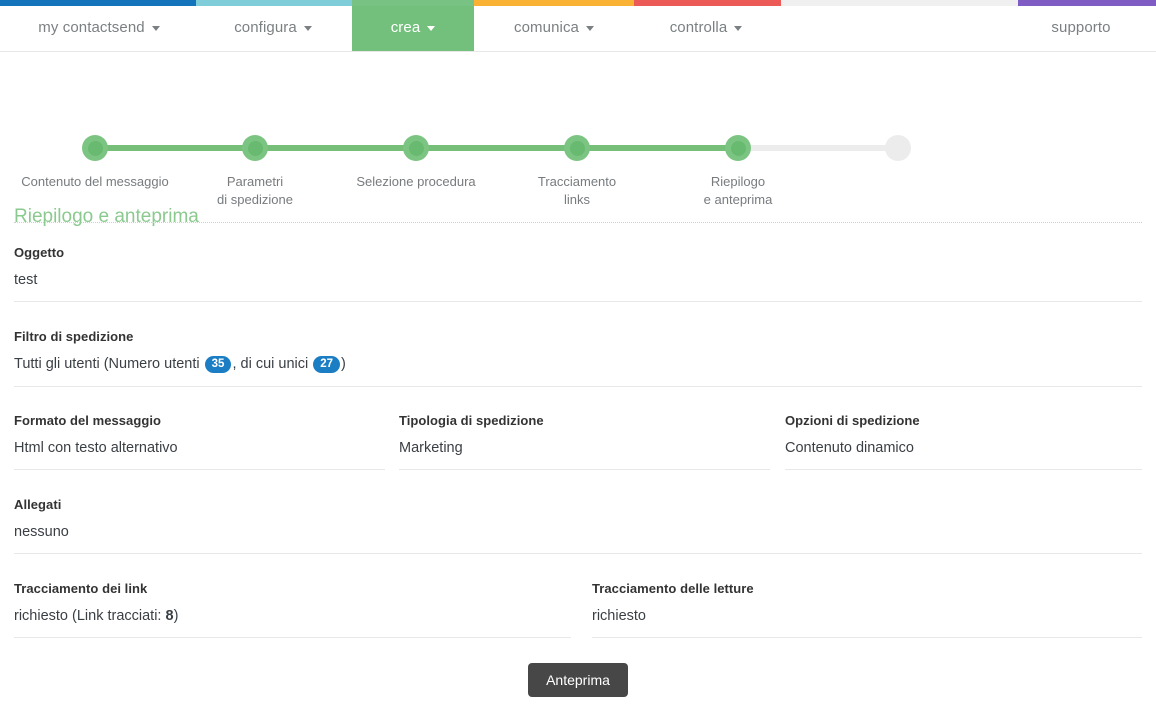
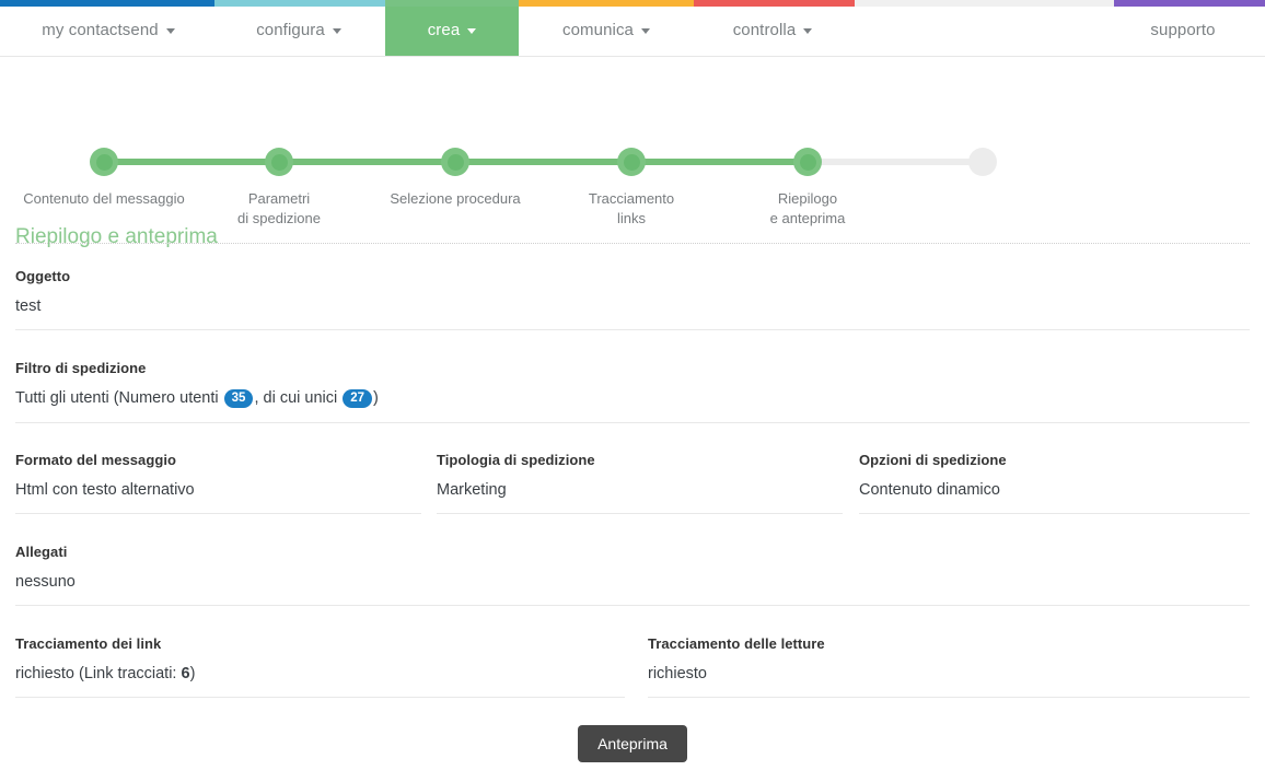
  my contactsend
  configura
  crea
  comunica
  controlla
  supporto
  Contenuto del messaggio
  Parametri
  di spedizione
  Selezione procedura
  Tracciamento
  links
  Riepilogo
  e anteprima
  Riepilogo e anteprima
  Oggetto
  test
  Filtro di spedizione
  Tutti gli utenti (Numero utenti 35 , di cui unici 27 )
  Formato del messaggio
  Html con testo alternativo
  Tipologia di spedizione
  Marketing
  Opzioni di spedizione
  Contenuto dinamico
  Allegati
  nessuno
  Tracciamento dei link
- richiesto (Link tracciati: 8)
+ richiesto (Link tracciati: 6)
  Tracciamento delle letture
  richiesto
  Anteprima
